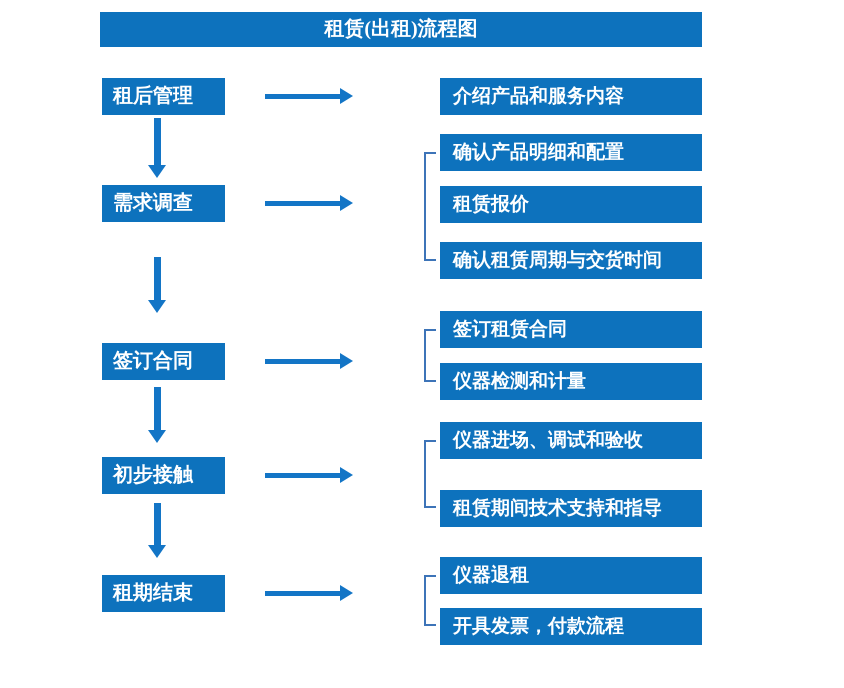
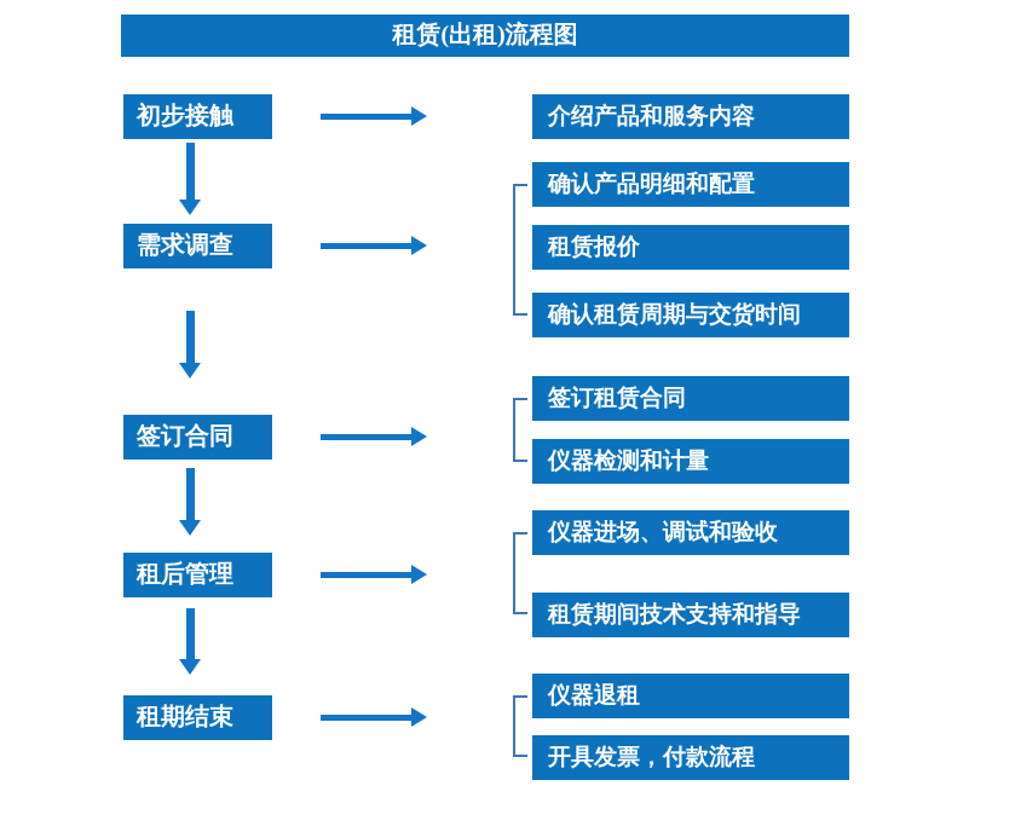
  租赁(出租)流程图
- 租后管理
+ 初步接触
  需求调查
  签订合同
- 初步接触
+ 租后管理
  租期结束
  介绍产品和服务内容
  确认产品明细和配置
  租赁报价
  确认租赁周期与交货时间
  签订租赁合同
  仪器检测和计量
  仪器进场、调试和验收
  租赁期间技术支持和指导
  仪器退租
  开具发票，付款流程
